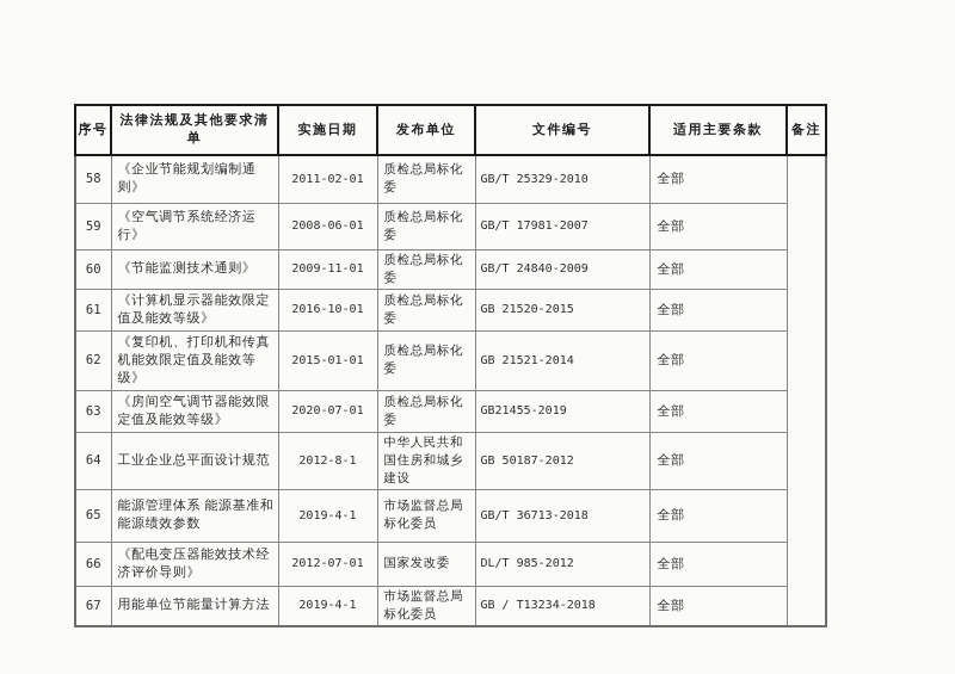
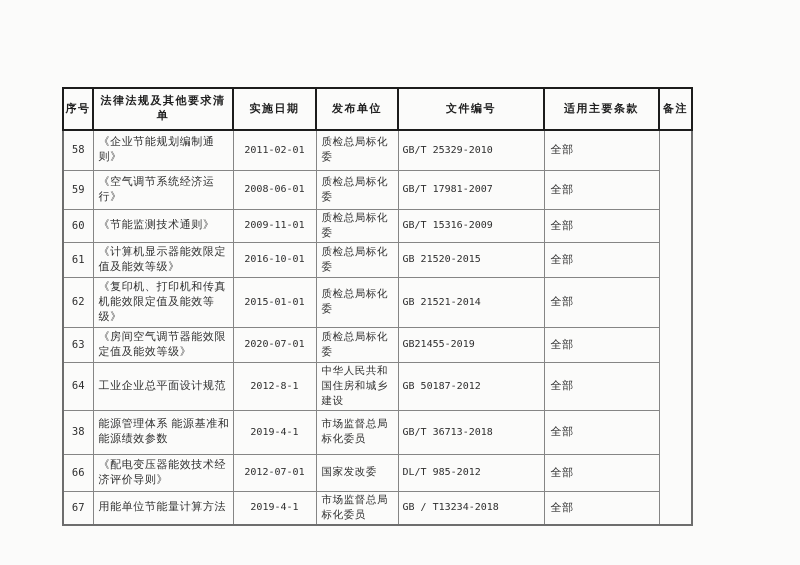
  序号	法律法规及其他要求清单	实施日期	发布单位	文件编号	适用主要条款	备注
  58	《企业节能规划编制通则》	2011-02-01	质检总局标化委	GB/T 25329-2010	全部
  59	《空气调节系统经济运行》	2008-06-01	质检总局标化委	GB/T 17981-2007	全部
- 60	《节能监测技术通则》	2009-11-01	质检总局标化委	GB/T 24840-2009	全部
+ 60	《节能监测技术通则》	2009-11-01	质检总局标化委	GB/T 15316-2009	全部
  61	《计算机显示器能效限定值及能效等级》	2016-10-01	质检总局标化委	GB 21520-2015	全部
  62	《复印机、打印机和传真机能效限定值及能效等级》	2015-01-01	质检总局标化委	GB 21521-2014	全部
  63	《房间空气调节器能效限定值及能效等级》	2020-07-01	质检总局标化委	GB21455-2019	全部
  64	工业企业总平面设计规范	2012-8-1	中华人民共和国住房和城乡建设	GB 50187-2012	全部
- 65	能源管理体系 能源基准和能源绩效参数	2019-4-1	市场监督总局标化委员	GB/T 36713-2018	全部
+ 38	能源管理体系 能源基准和能源绩效参数	2019-4-1	市场监督总局标化委员	GB/T 36713-2018	全部
  66	《配电变压器能效技术经济评价导则》	2012-07-01	国家发改委	DL/T 985-2012	全部
  67	用能单位节能量计算方法	2019-4-1	市场监督总局标化委员	GB / T13234-2018	全部
